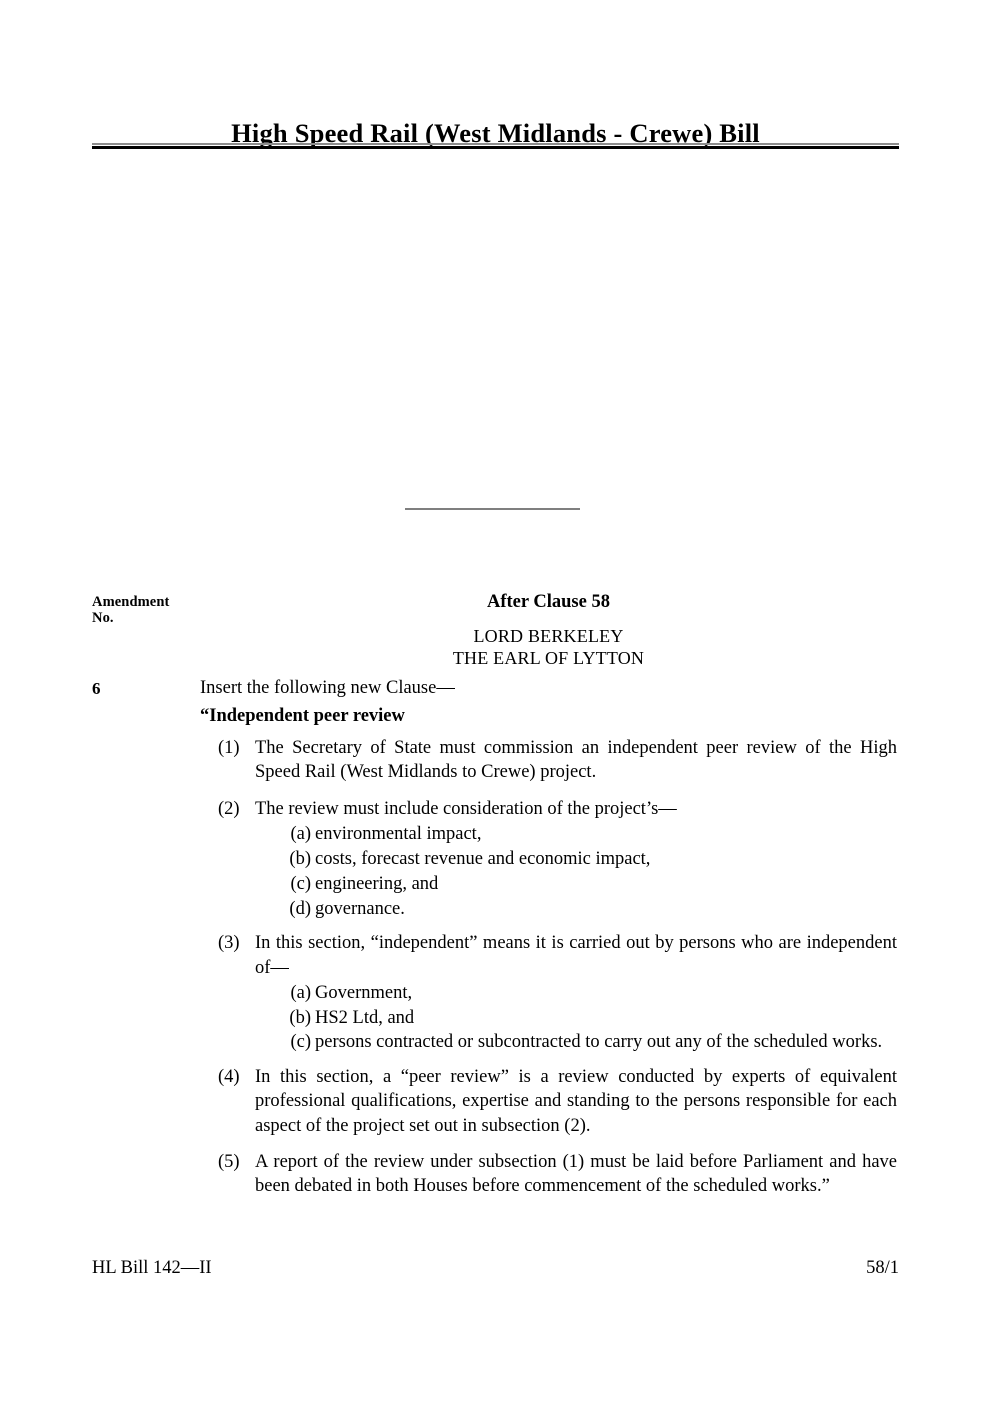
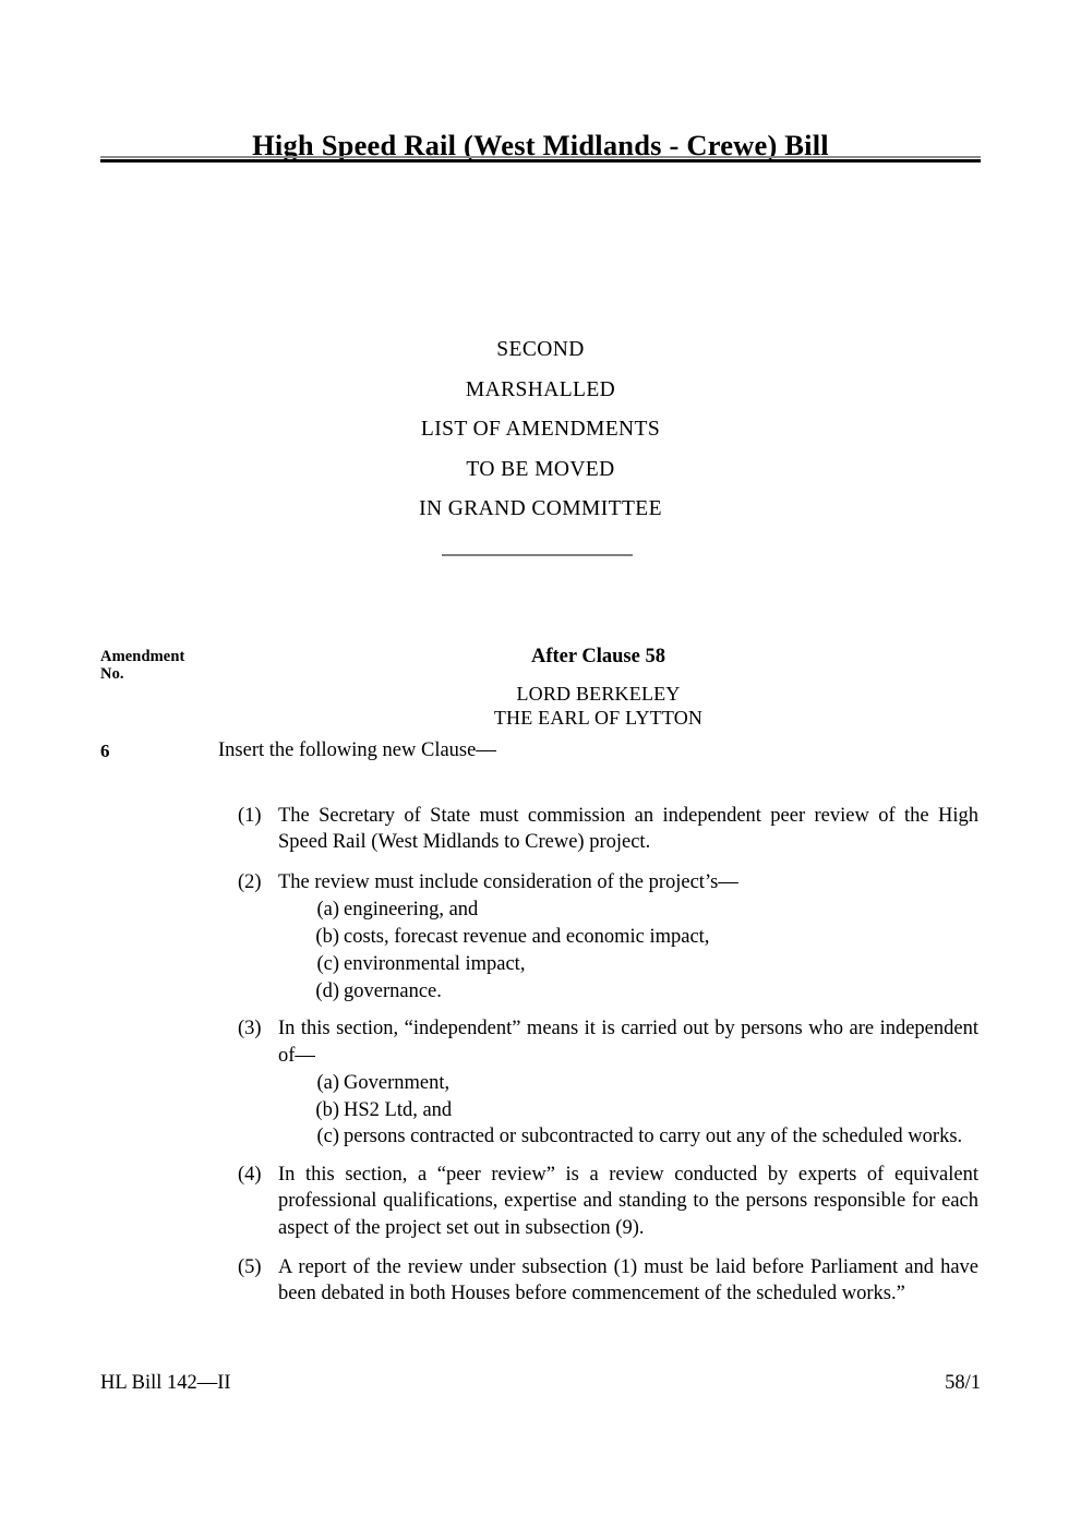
  High Speed Rail (West Midlands - Crewe) Bill
+ SECOND
+ MARSHALLED
+ LIST OF AMENDMENTS
+ TO BE MOVED
+ IN GRAND COMMITTEE
  Amendment
  No.
  After Clause 58
  LORD BERKELEY
  THE EARL OF LYTTON
  6
  Insert the following new Clause—
- “Independent peer review
  (1)
  The Secretary of State must commission an independent peer review of the High Speed Rail (West Midlands to Crewe) project.
  (2)
  The review must include consideration of the project’s—
  (a)
- environmental impact,
+ engineering, and
  (b)
  costs, forecast revenue and economic impact,
  (c)
- engineering, and
+ environmental impact,
  (d)
  governance.
  (3)
  In this section, “independent” means it is carried out by persons who are independent of—
  (a)
  Government,
  (b)
  HS2 Ltd, and
  (c)
  persons contracted or subcontracted to carry out any of the scheduled works.
  (4)
- In this section, a “peer review” is a review conducted by experts of equivalent professional qualifications, expertise and standing to the persons responsible for each aspect of the project set out in subsection (2).
+ In this section, a “peer review” is a review conducted by experts of equivalent professional qualifications, expertise and standing to the persons responsible for each aspect of the project set out in subsection (9).
  (5)
  A report of the review under subsection (1) must be laid before Parliament and have been debated in both Houses before commencement of the scheduled works.”
  HL Bill 142—II
  58/1
